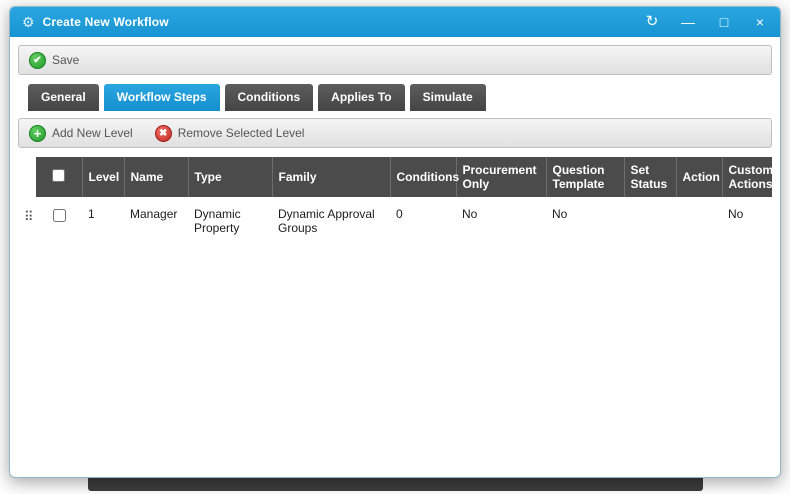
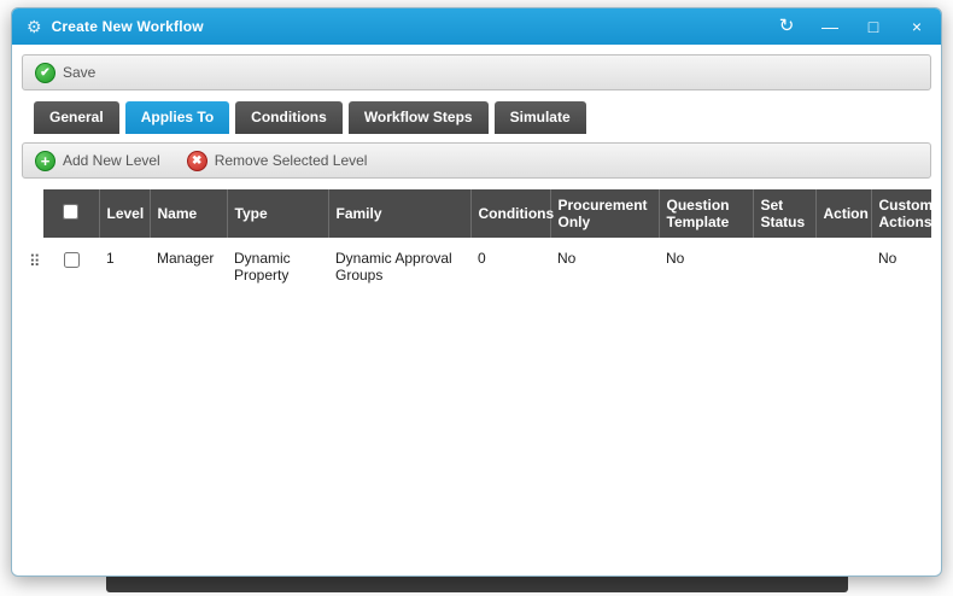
  ⚙
  Create New Workflow
  ↻
  —
  □
  ×
  ✔
  Save
  General
- Workflow Steps
+ Applies To
  Conditions
- Applies To
+ Workflow Steps
  Simulate
  +
  Add New Level
  ✖
  Remove Selected Level
  		Level	Name	Type	Family	Conditions	Procurement Only	Question Template	Set Status	Action	Custom Actions
  ⠿		1	Manager	Dynamic Property	Dynamic Approval Groups	0	No	No			No
